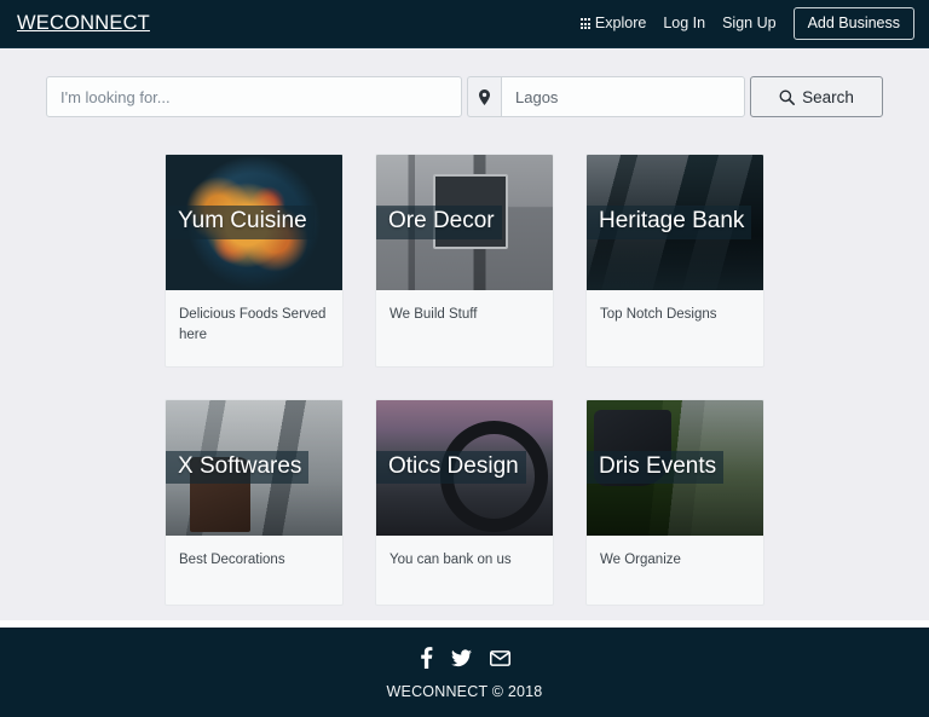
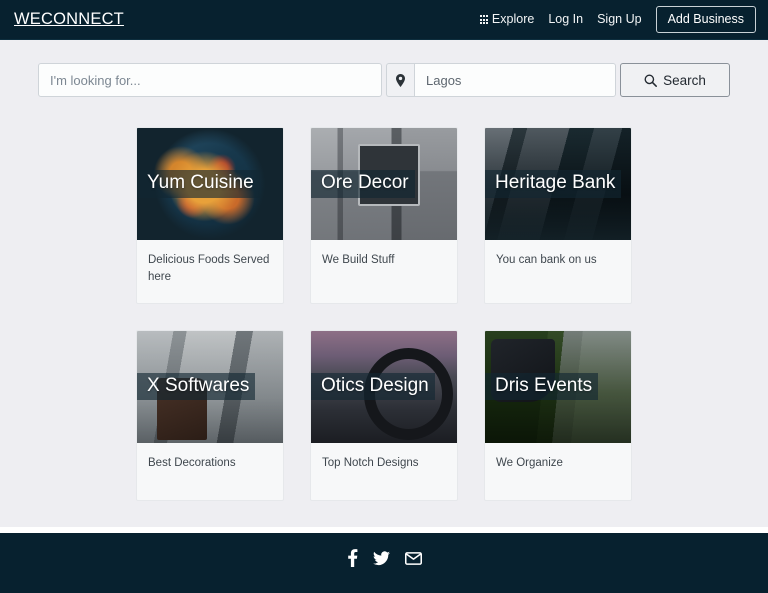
  WECONNECT
  Explore
  Log In
  Sign Up
  Add Business
  I'm looking for...
  Lagos
  Search
  Yum Cuisine
  Delicious Foods Served here
  Ore Decor
  We Build Stuff
  Heritage Bank
- Top Notch Designs
+ You can bank on us
  X Softwares
  Best Decorations
  Otics Design
- You can bank on us
+ Top Notch Designs
  Dris Events
  We Organize
- WECONNECT © 2018
